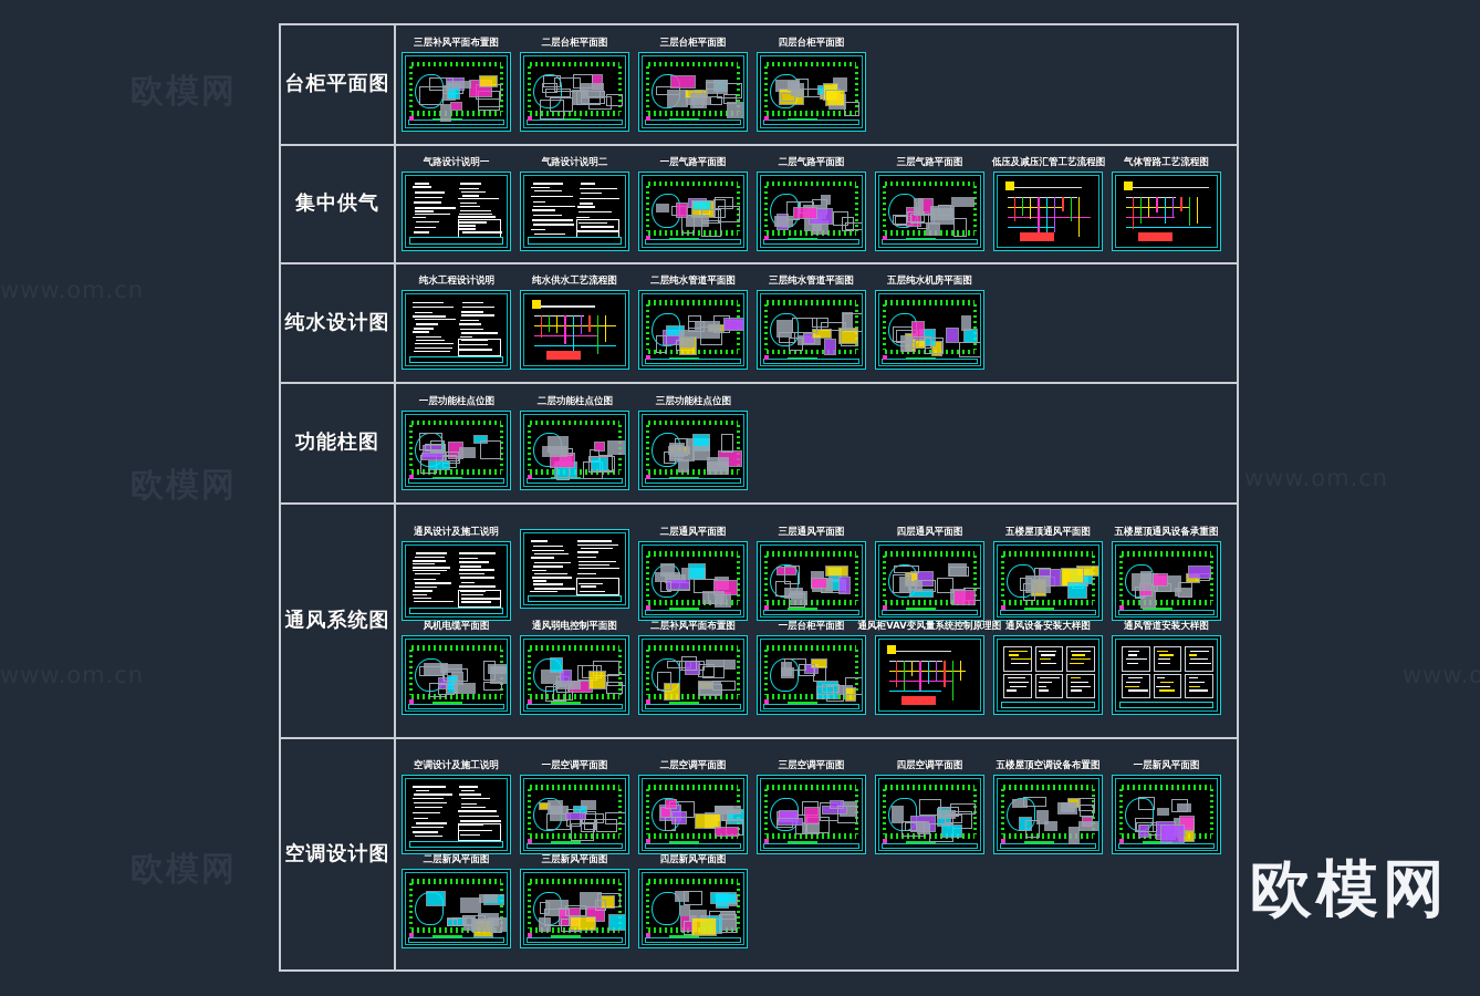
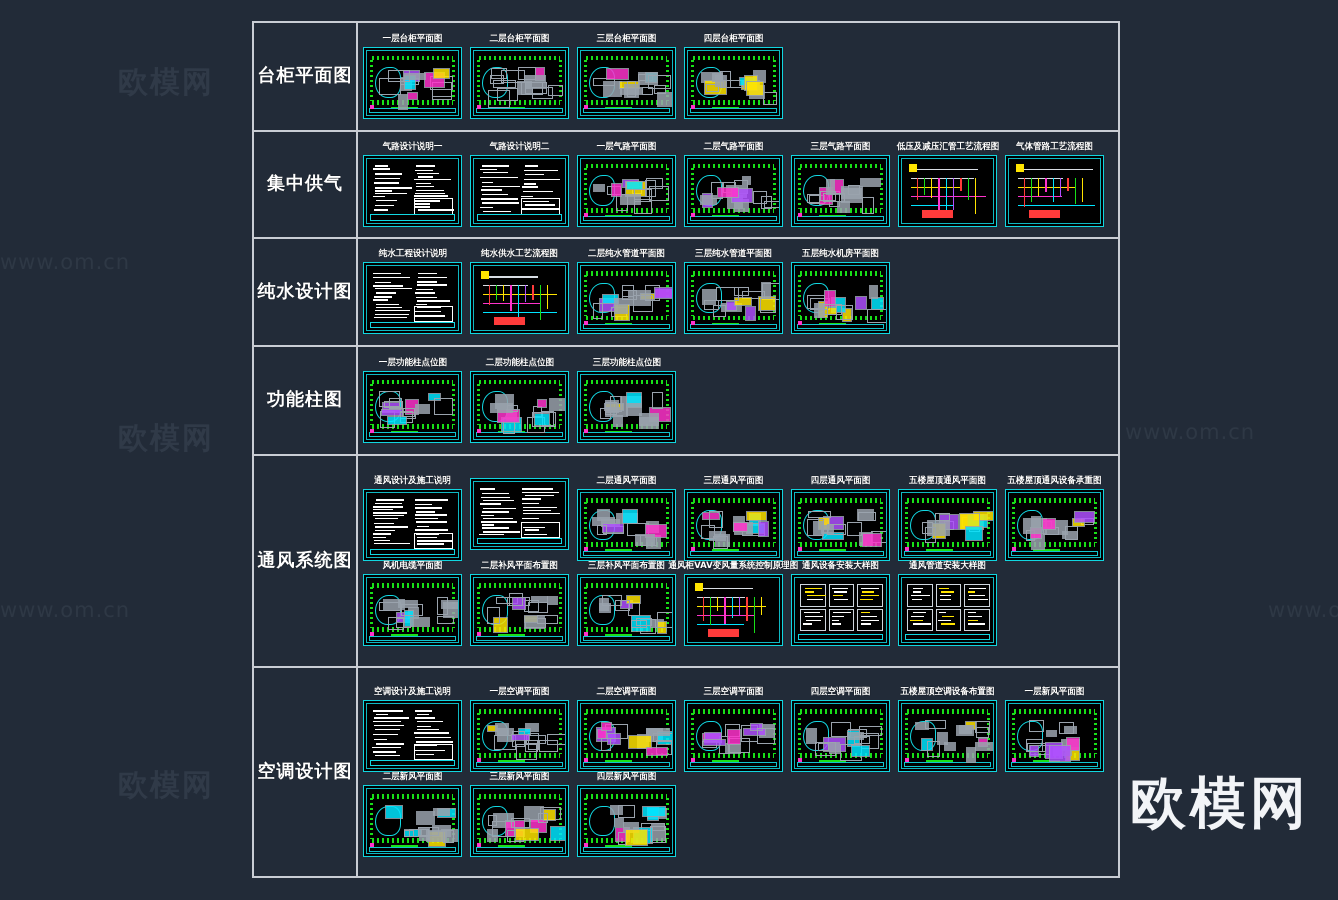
  欧模网
  台柜平面图
- 三层补风平面布置图
+ 一层台柜平面图
  二层台柜平面图
  三层台柜平面图
  四层台柜平面图
  集中供气
  气路设计说明一
  气路设计说明二
  一层气路平面图
  二层气路平面图
  三层气路平面图
  低压及减压汇管工艺流程图
  气体管路工艺流程图
  纯水设计图
  纯水工程设计说明
  纯水供水工艺流程图
  二层纯水管道平面图
  三层纯水管道平面图
  五层纯水机房平面图
  功能柱图
  一层功能柱点位图
  二层功能柱点位图
  三层功能柱点位图
  通风系统图
  通风设计及施工说明
  二层通风平面图
  三层通风平面图
  四层通风平面图
  五楼屋顶通风平面图
  五楼屋顶通风设备承重图
  风机电缆平面图
- 通风弱电控制平面图
  二层补风平面布置图
- 一层台柜平面图
+ 三层补风平面布置图
  通风柜VAV变风量系统控制原理图
  通风设备安装大样图
  通风管道安装大样图
  空调设计图
  空调设计及施工说明
  一层空调平面图
  二层空调平面图
  三层空调平面图
  四层空调平面图
  五楼屋顶空调设备布置图
  一层新风平面图
  二层新风平面图
  三层新风平面图
  四层新风平面图
